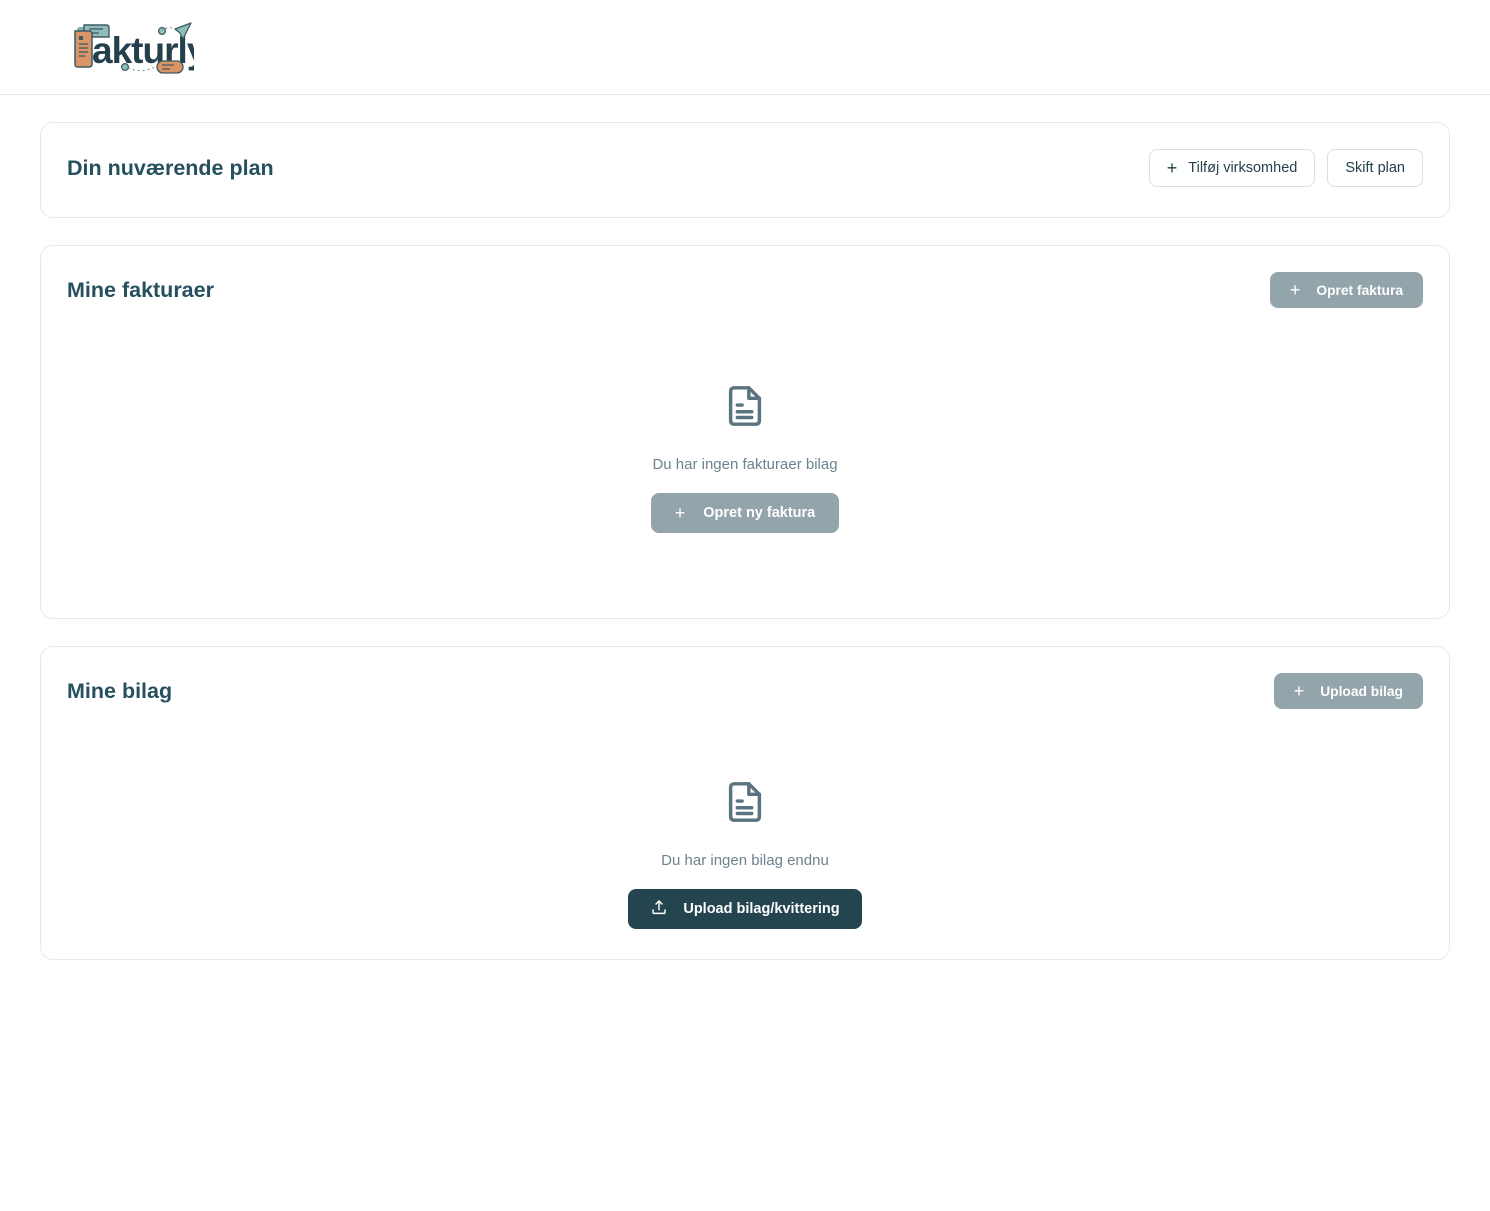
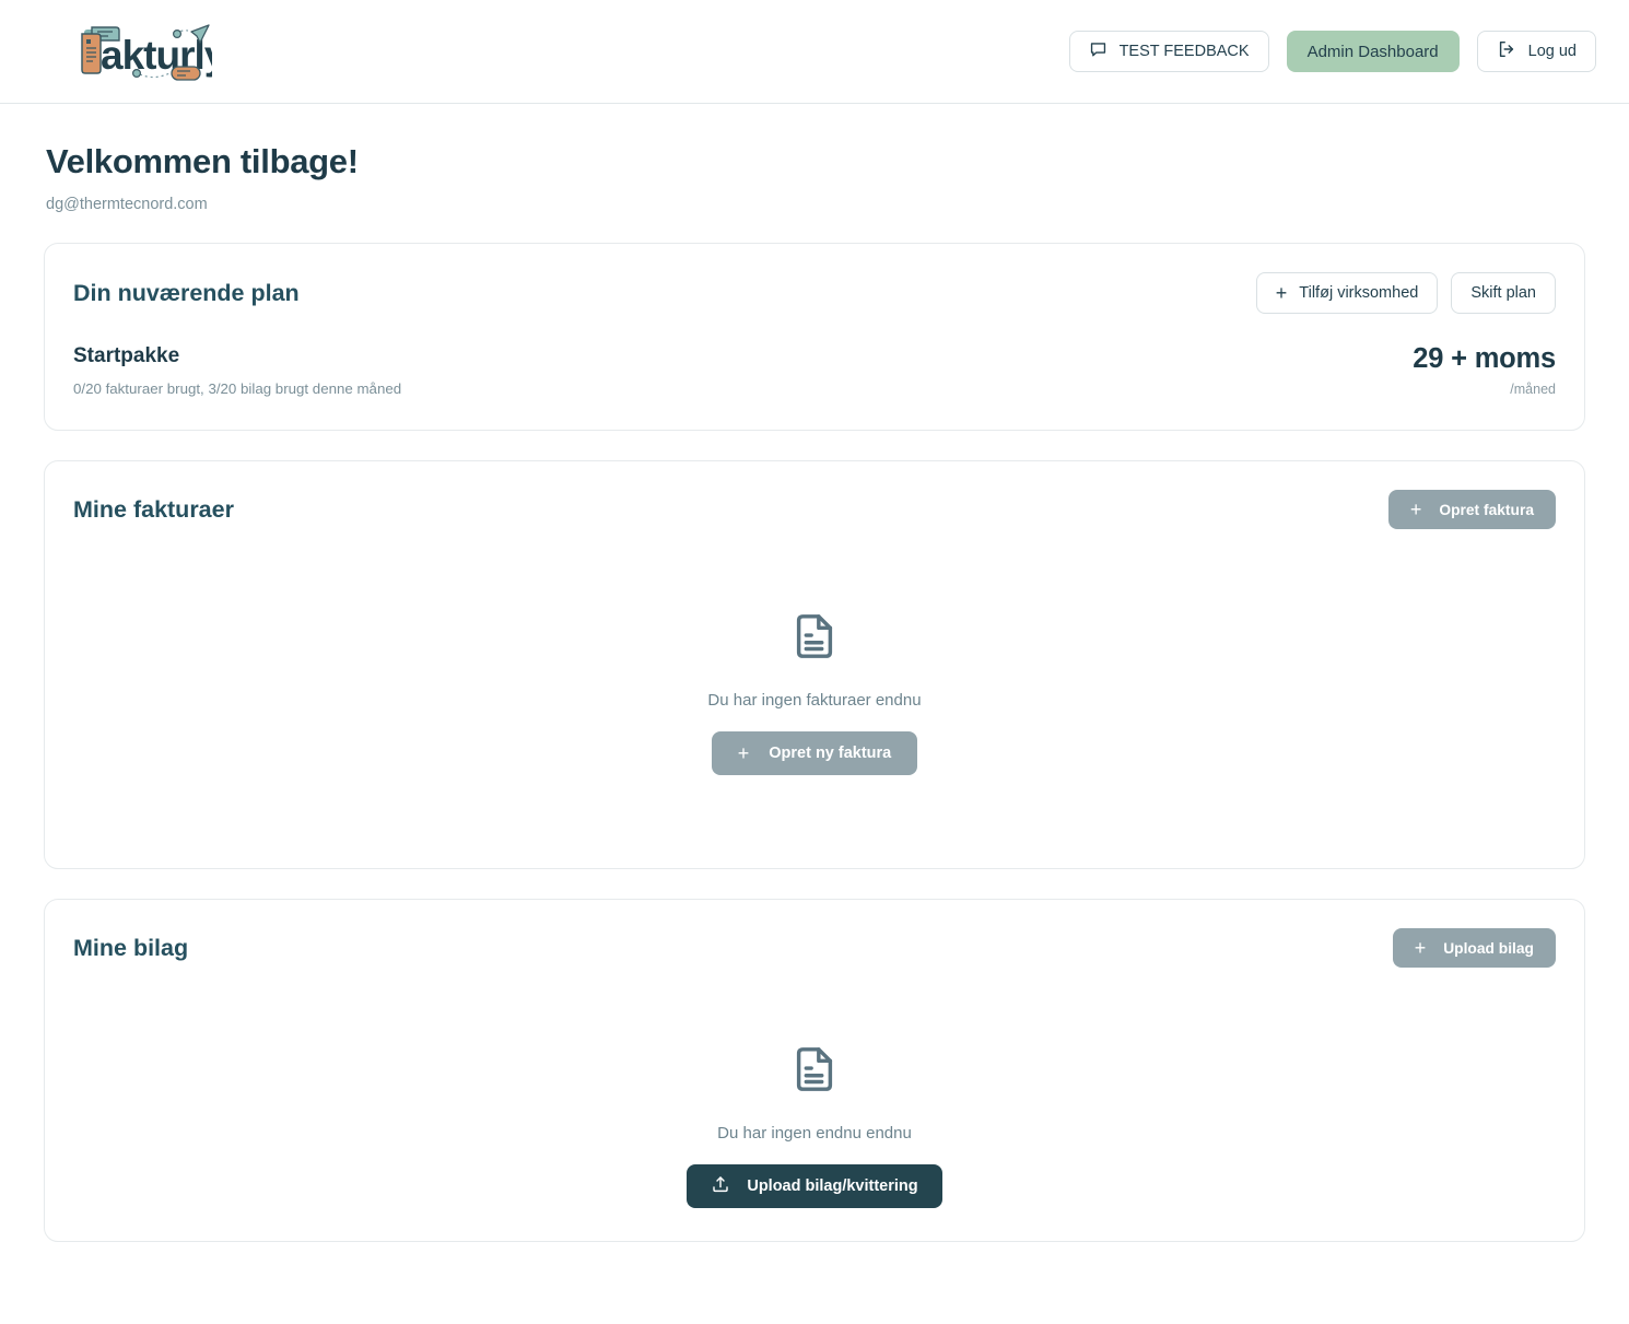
  akturl
+ TEST FEEDBACK
+ Admin Dashboard
+ Log ud
+ Velkommen tilbage!
+ dg@thermtecnord.com
  Din nuværende plan
  +
  Tilføj virksomhed
  Skift plan
+ Startpakke
+ 0/20 fakturaer brugt, 3/20 bilag brugt denne måned
+ 29 + moms
+ /måned
  Mine fakturaer
  +
  Opret faktura
- Du har ingen fakturaer bilag
+ Du har ingen fakturaer endnu
  +
  Opret ny faktura
  Mine bilag
  +
  Upload bilag
- Du har ingen bilag endnu
+ Du har ingen endnu endnu
  Upload bilag/kvittering
